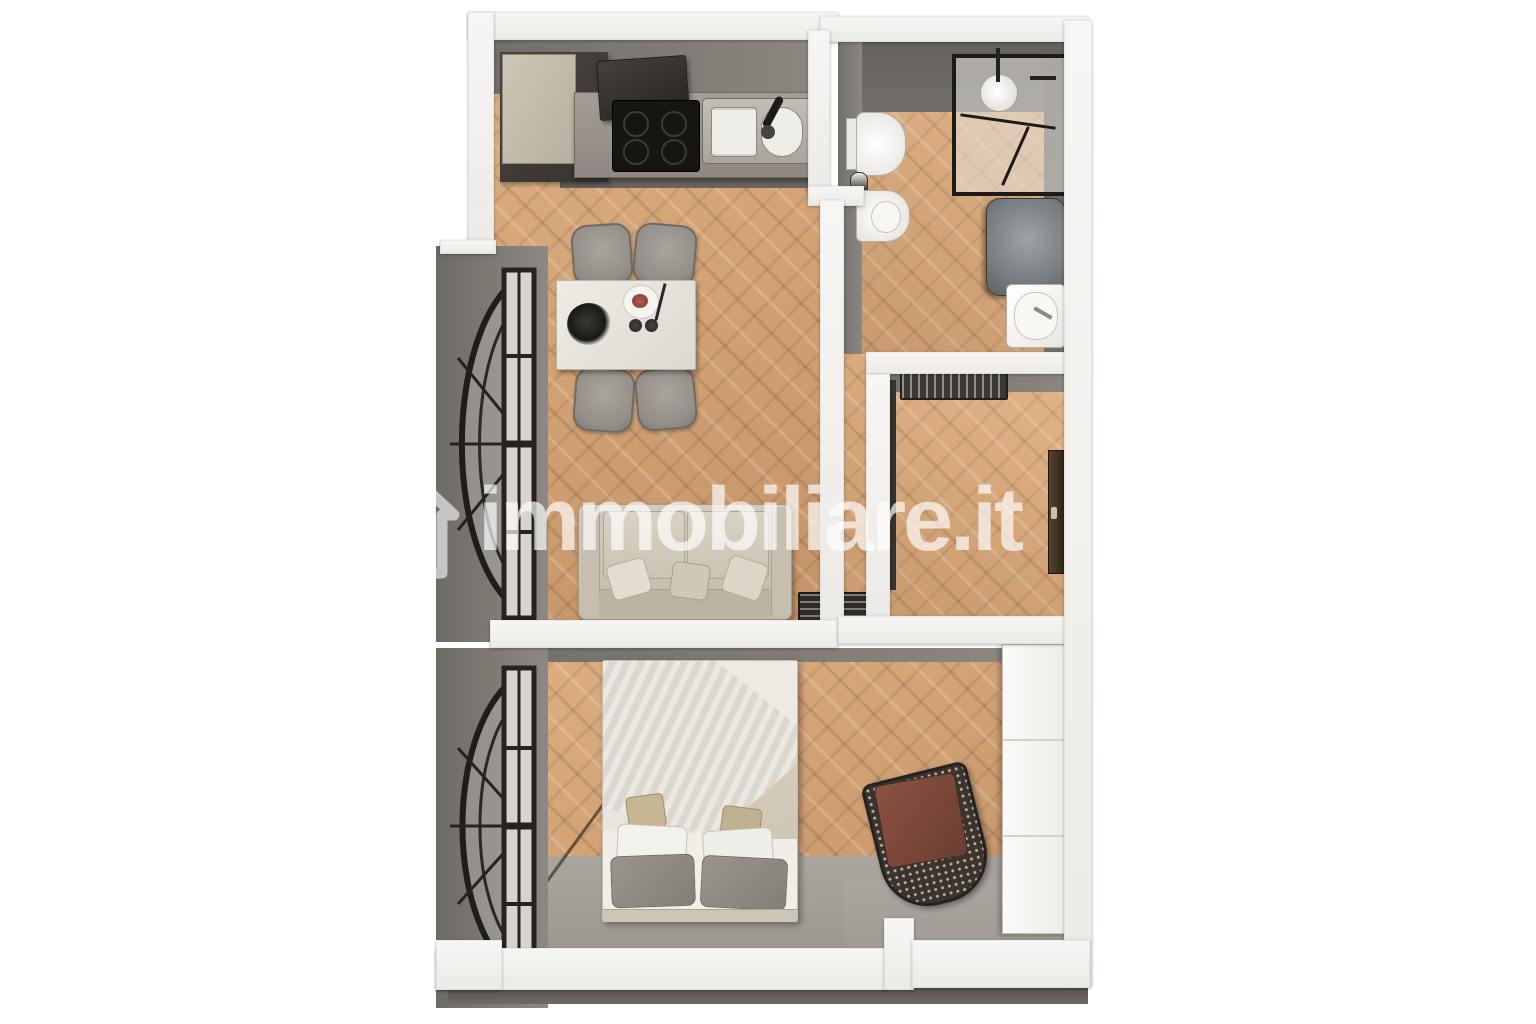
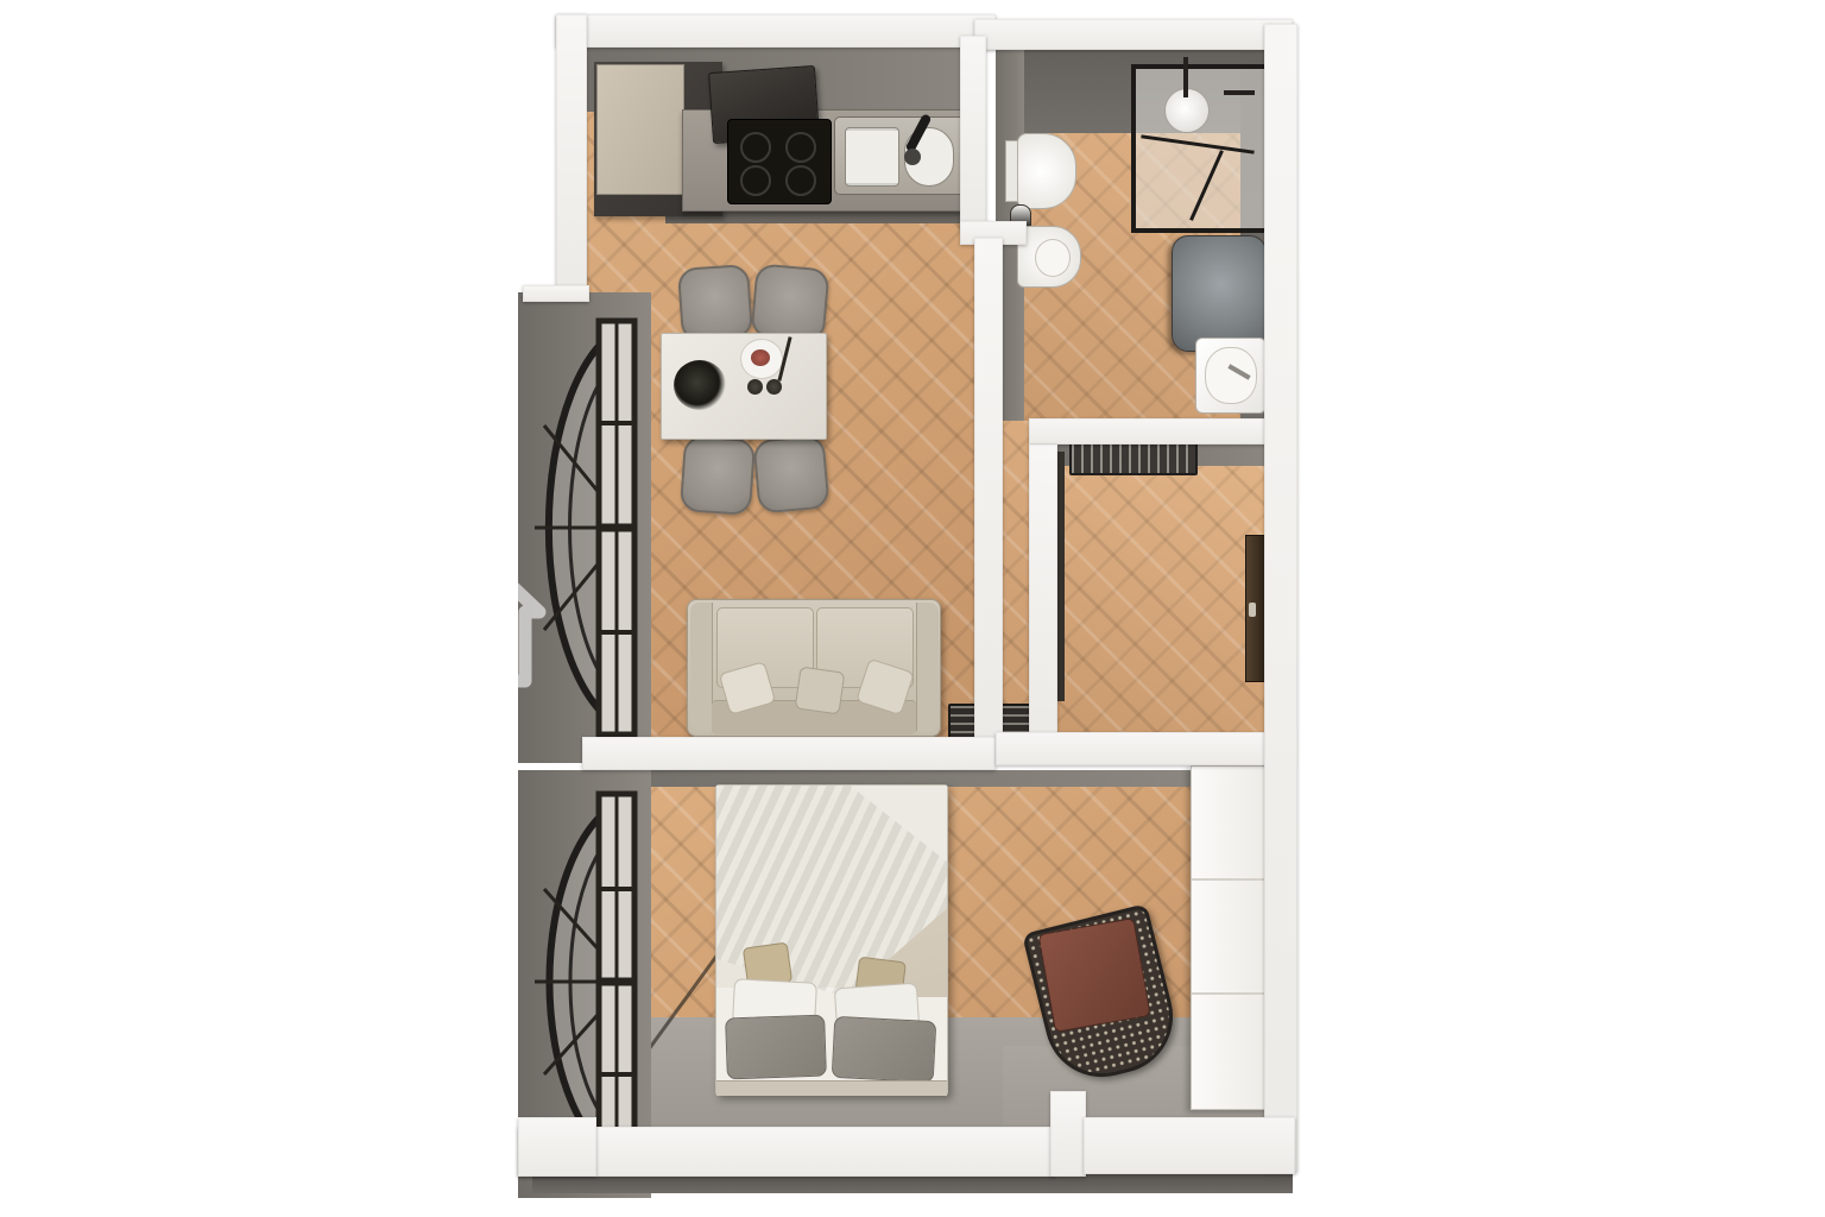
- immobiliare.it
